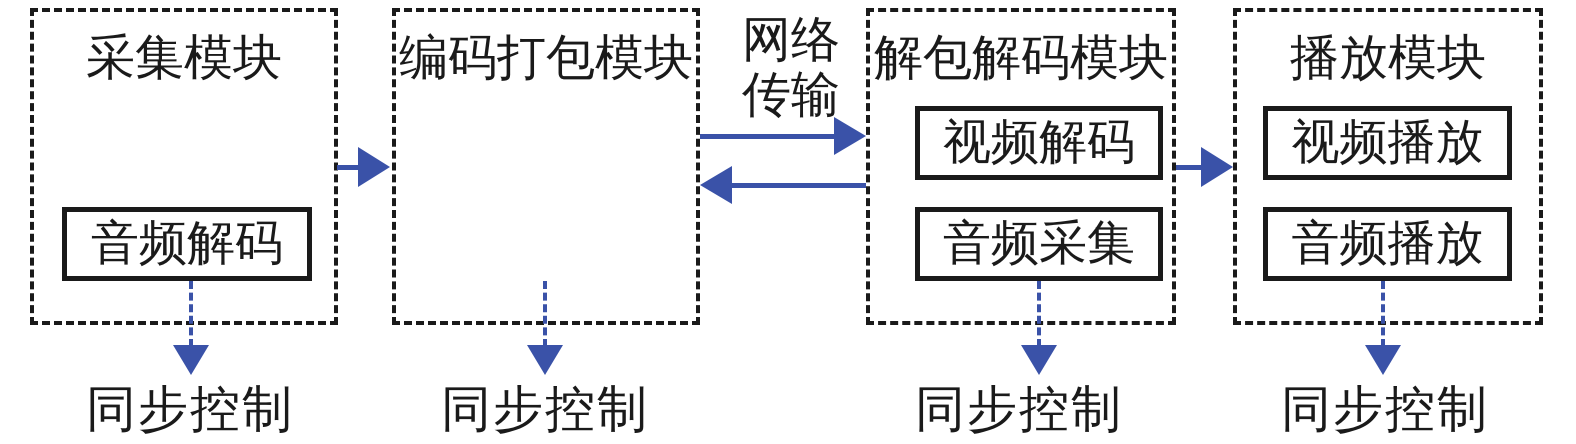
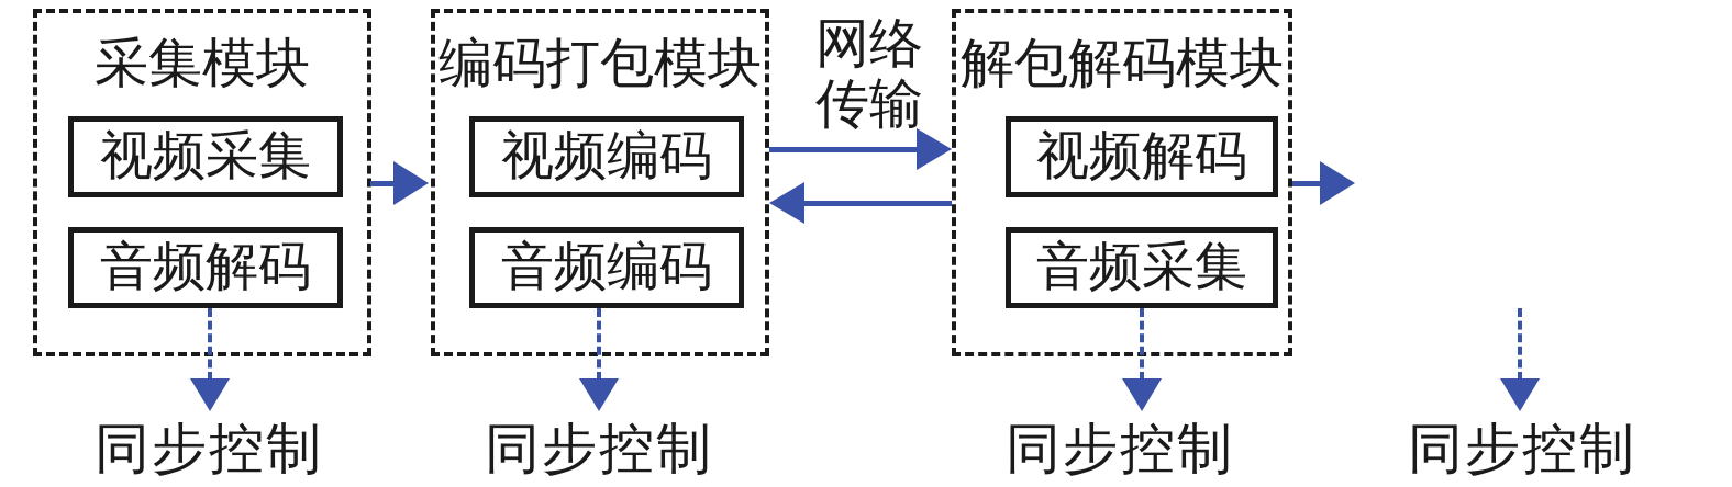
  采集模块
+ 视频采集
  音频解码
  编码打包模块
+ 视频编码
+ 音频编码
  解包解码模块
  视频解码
  音频采集
- 播放模块
- 视频播放
- 音频播放
  网络
  传输
  同步控制
  同步控制
  同步控制
  同步控制
